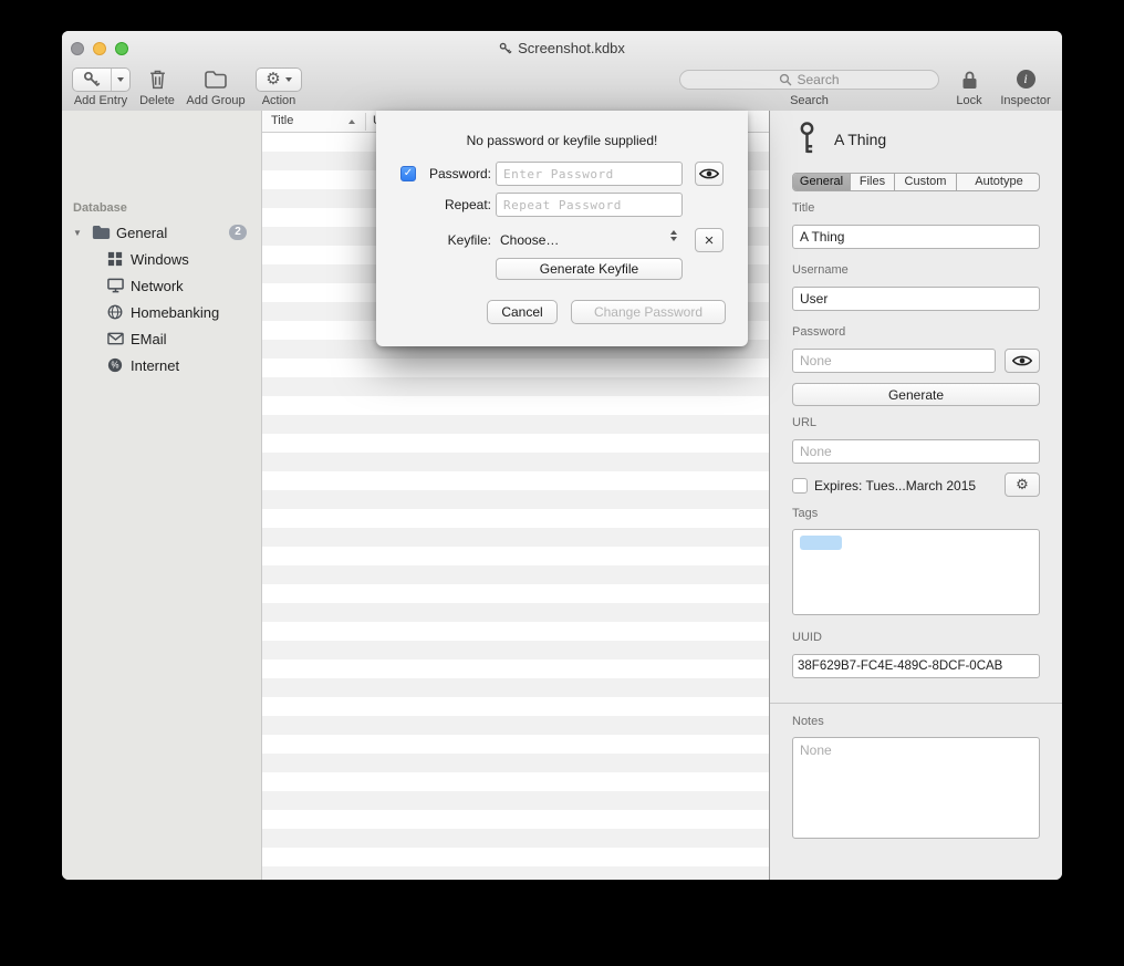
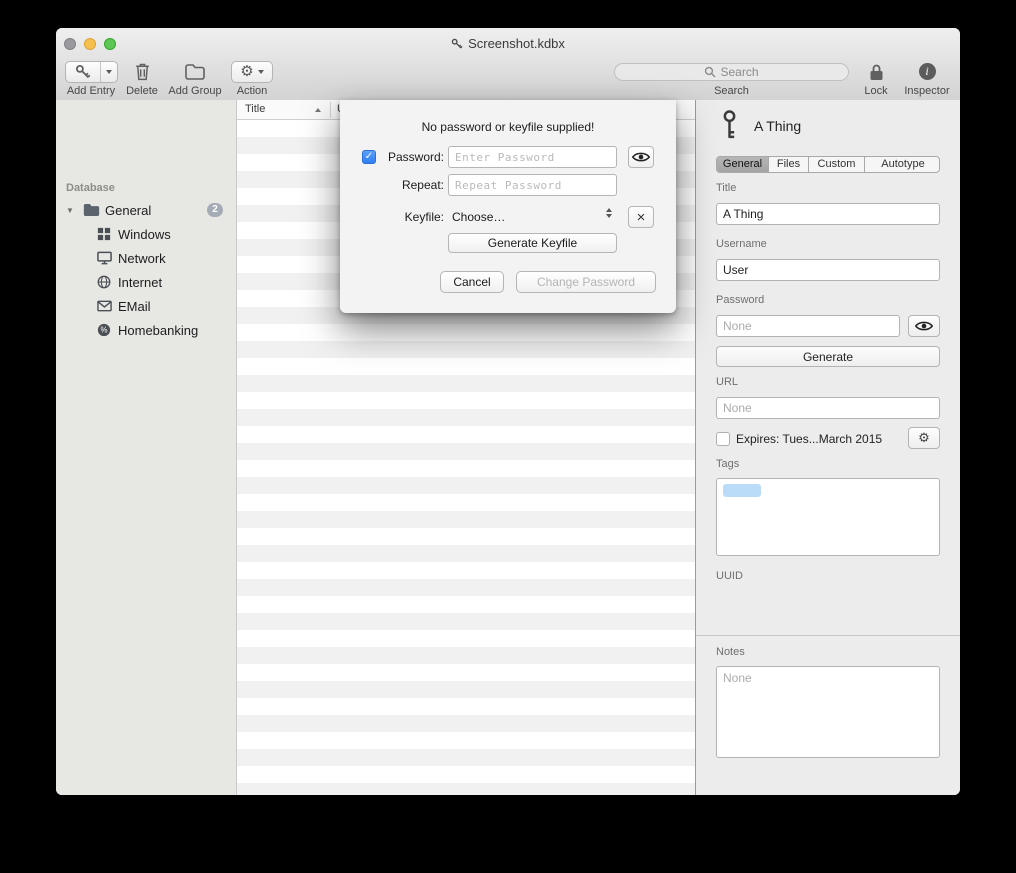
  Screenshot.kdbx
  Add Entry
  Delete
  Add Group
  ⚙
  Action
  Search
  Search
  Lock
  i
  Inspector
  Database
  ▼
  General
  2
  Windows
  Network
- Homebanking
+ Internet
  EMail
  %
- Internet
+ Homebanking
  Title
  A Thing
  General
  Files
  Custom
  Autotype
  Title
  A Thing
  Username
  User
  Password
  None
  Generate
  URL
  None
  Expires: Tues...March 2015
  ⚙
  Tags
  UUID
- 38F629B7-FC4E-489C-8DCF-0CAB
  Notes
  None
  No password or keyfile supplied!
  ✓
  Password:
  Enter Password
  Repeat:
  Repeat Password
  Keyfile:
  Choose…
  ×
  Generate Keyfile
  Cancel
  Change Password
